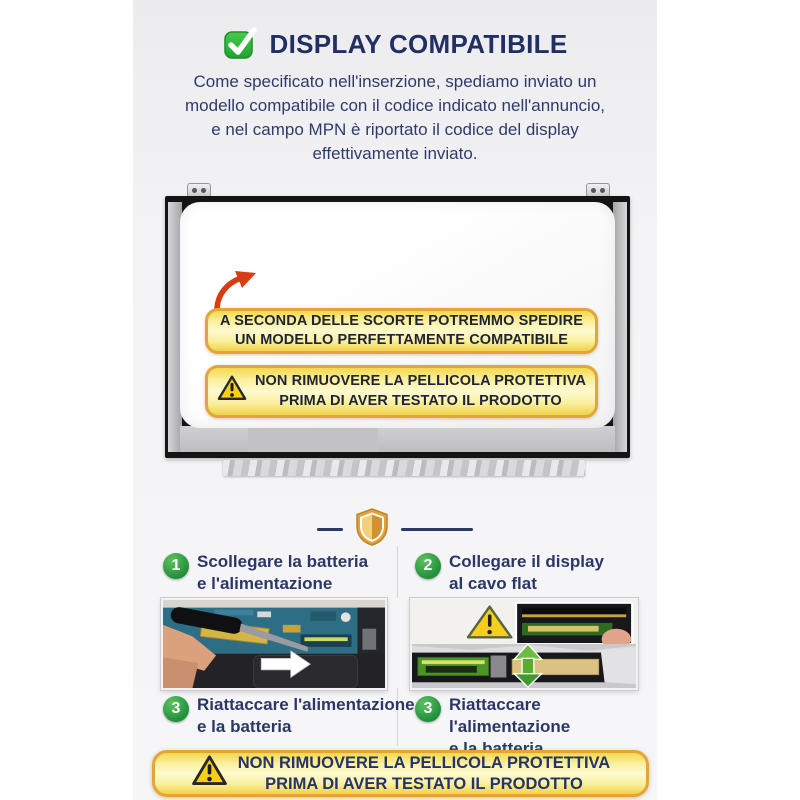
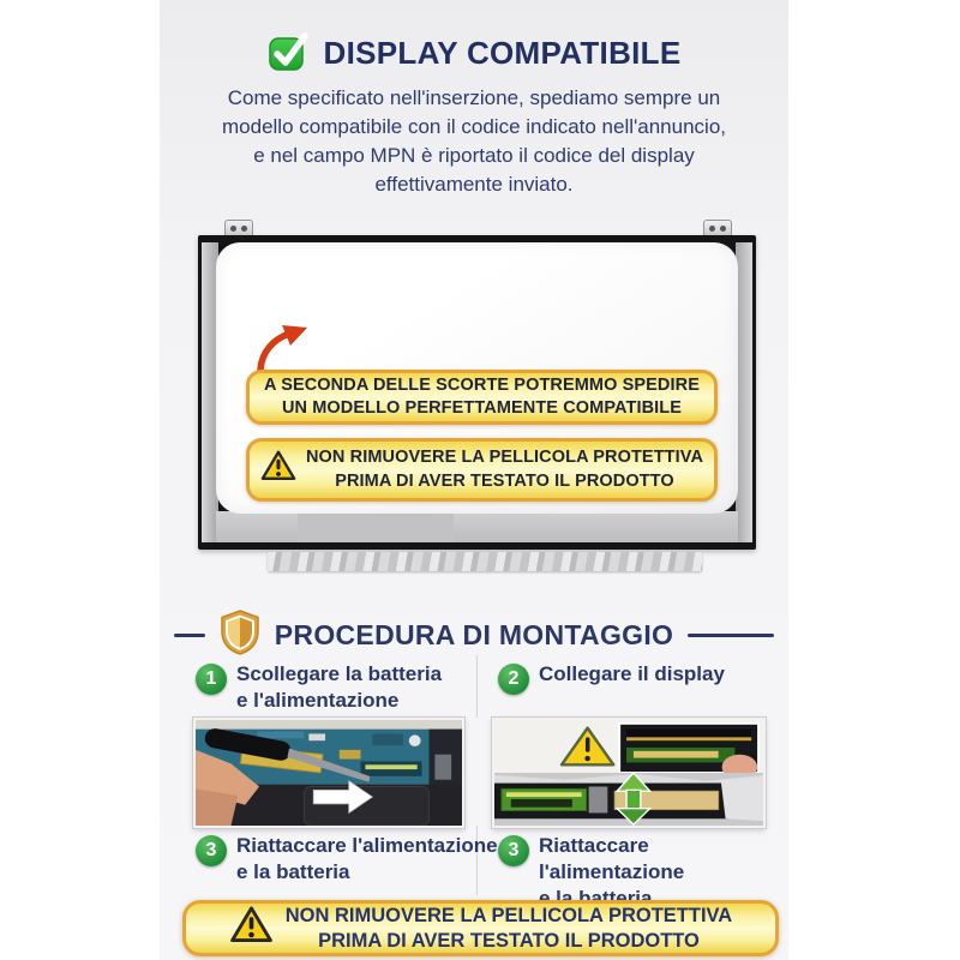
  DISPLAY COMPATIBILE
- Come specificato nell'inserzione, spediamo inviato un
+ Come specificato nell'inserzione, spediamo sempre un
  modello compatibile con il codice indicato nell'annuncio,
  e nel campo MPN è riportato il codice del display
  effettivamente inviato.
  A SECONDA DELLE SCORTE POTREMMO SPEDIRE
  UN MODELLO PERFETTAMENTE COMPATIBILE
  NON RIMUOVERE LA PELLICOLA PROTETTIVA
  PRIMA DI AVER TESTATO IL PRODOTTO
+ PROCEDURA DI MONTAGGIO
  1
  Scollegare la batteria
  e l'alimentazione
  2
  Collegare il display
- al cavo flat
  3
  Riattaccare l'alimentazione
  e la batteria
  3
  Riattaccare l'alimentazione
  e la batteria
  NON RIMUOVERE LA PELLICOLA PROTETTIVA
  PRIMA DI AVER TESTATO IL PRODOTTO
